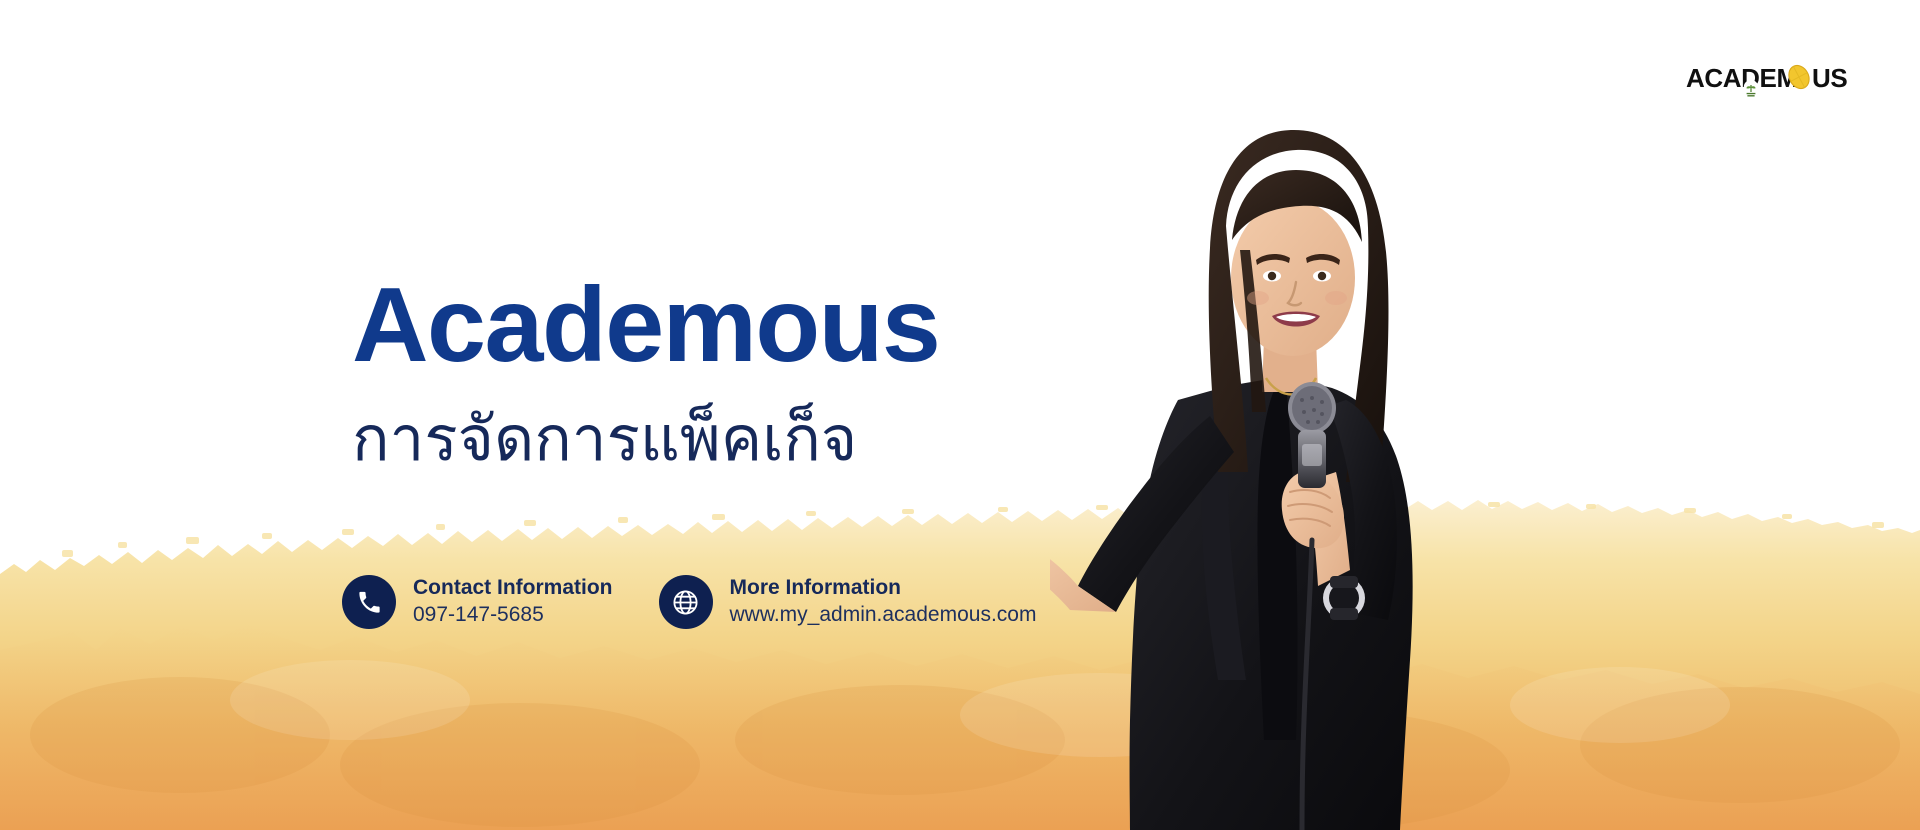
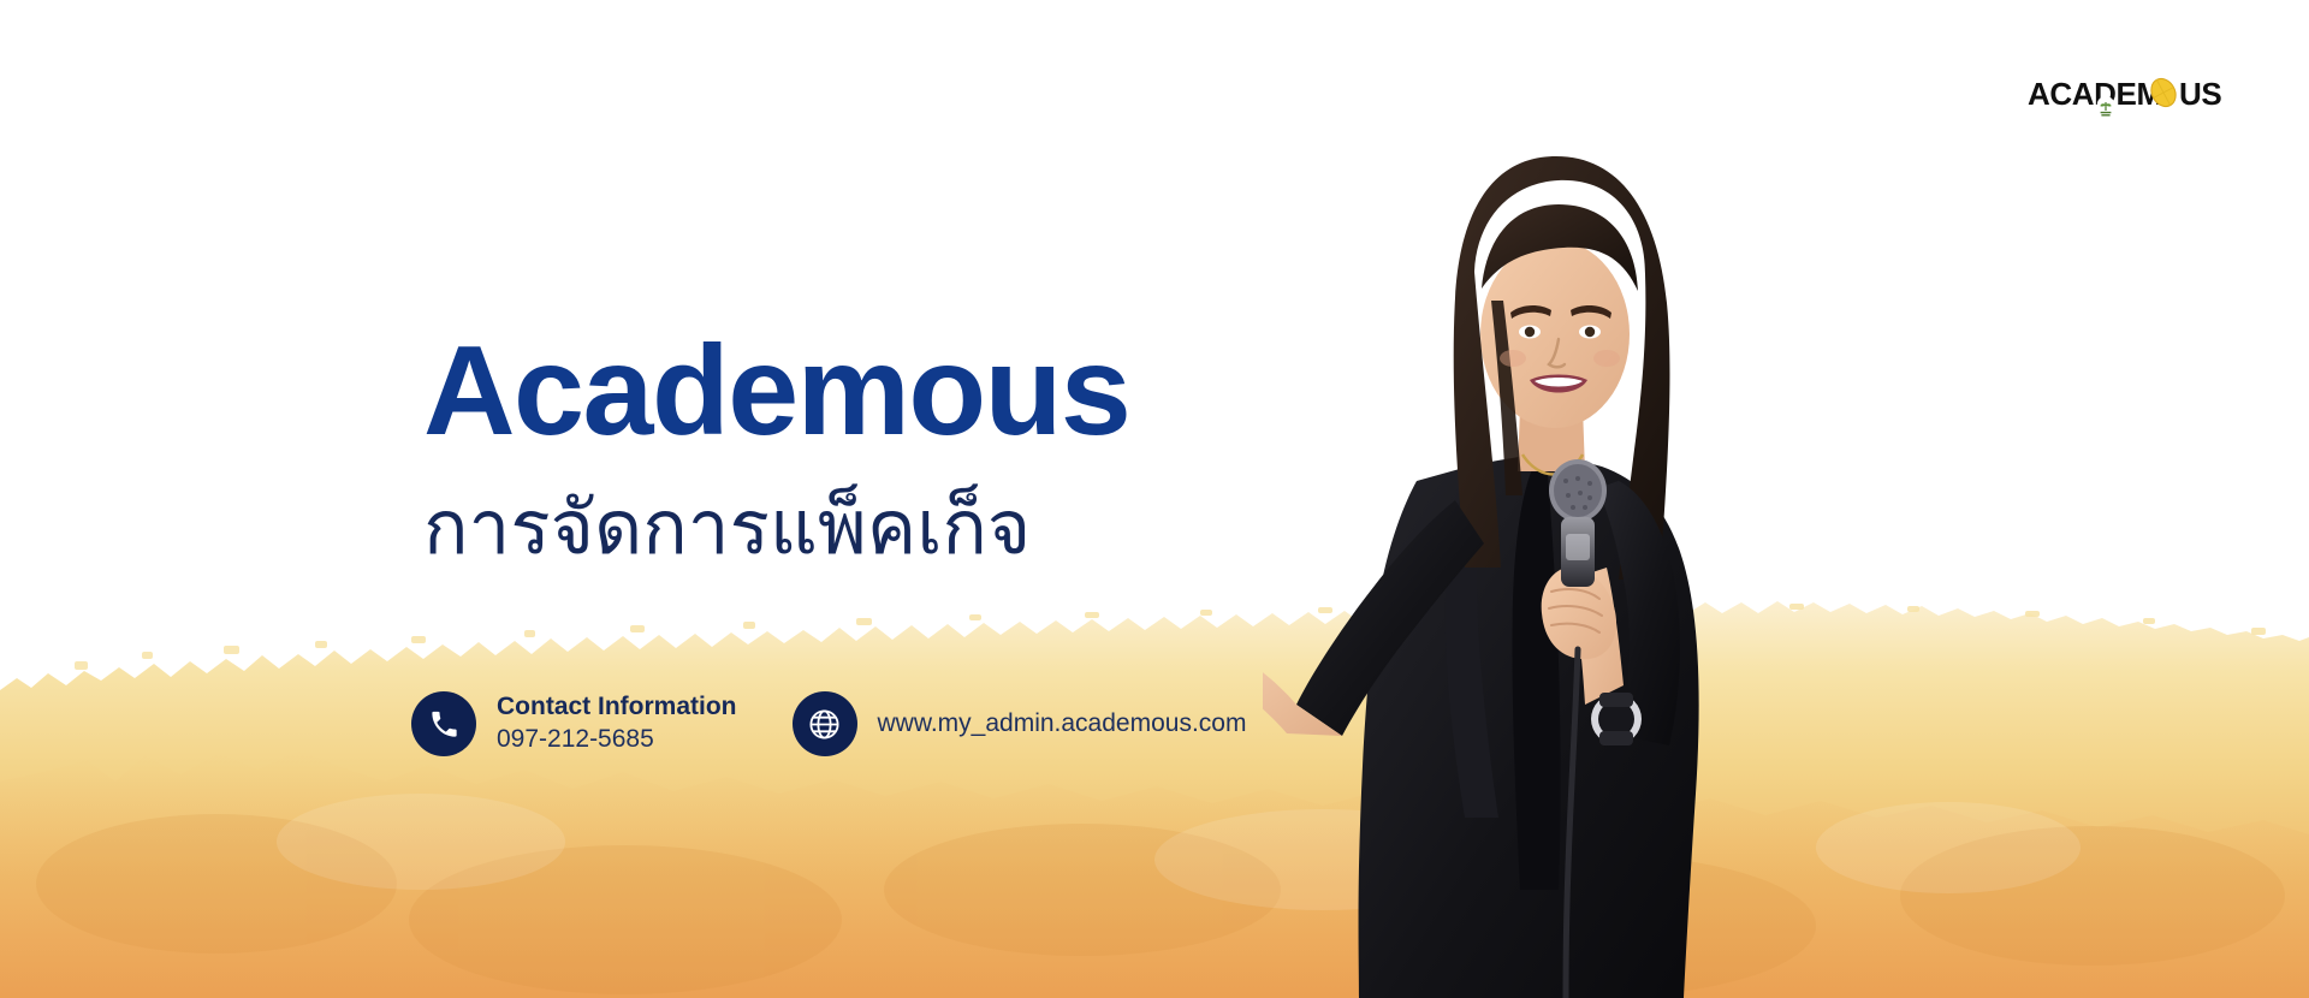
  ACADEM
  US
  Academous
  การจัดการแพ็คเก็จ
  Contact Information
- 097-147-5685
+ 097-212-5685
- More Information
  www.my_admin.academous.com
